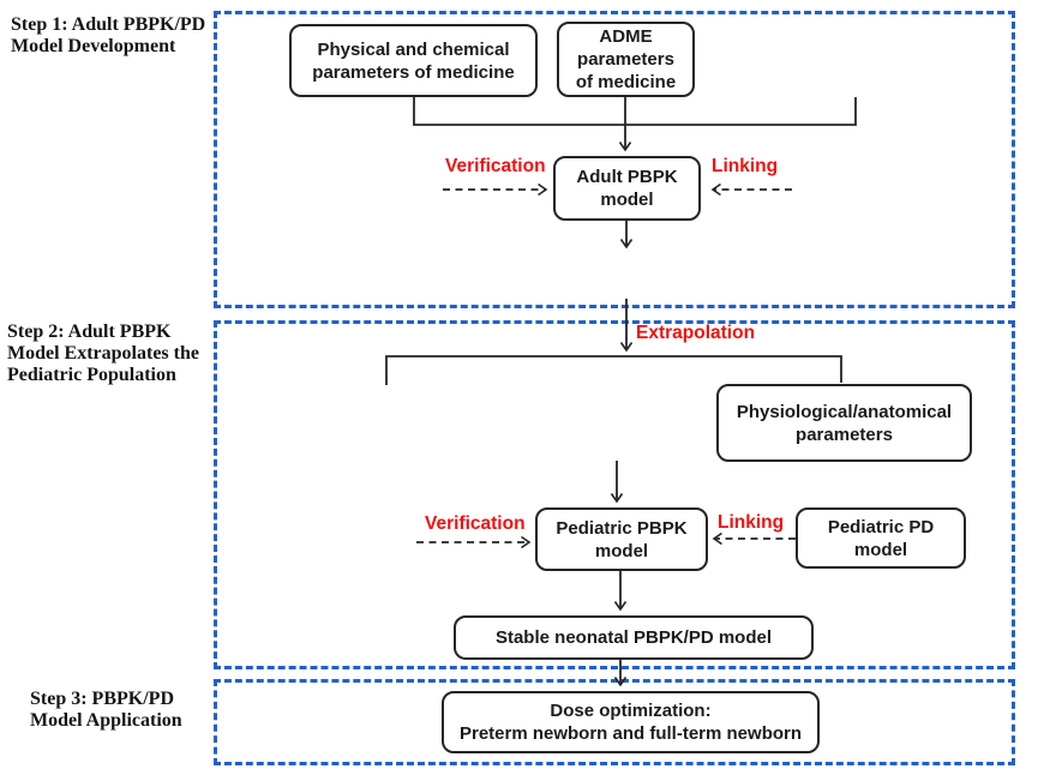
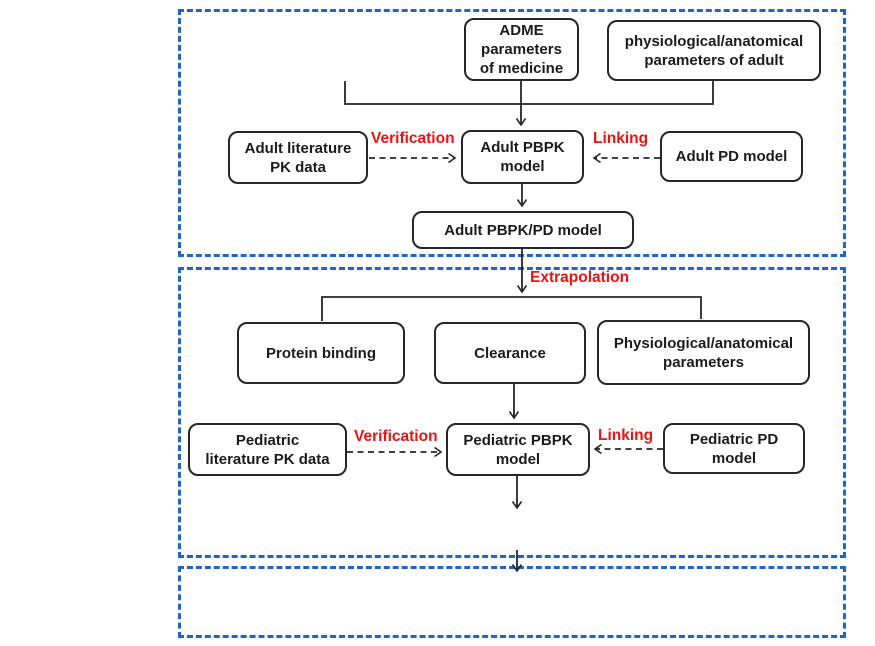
- Step 1: Adult PBPK/PD
- Model Development
- Step 2: Adult PBPK
- Model Extrapolates the
- Pediatric Population
- Step 3: PBPK/PD
- Model Application
- Physical and chemical
- parameters of medicine
  ADME
  parameters
  of medicine
+ physiological/anatomical
+ parameters of adult
+ Adult literature
+ PK data
  Adult PBPK
  model
+ Adult PD model
+ Adult PBPK/PD model
+ Protein binding
+ Clearance
  Physiological/anatomical
  parameters
+ Pediatric
+ literature PK data
  Pediatric PBPK
  model
  Pediatric PD
  model
- Stable neonatal PBPK/PD model
- Dose optimization:
- Preterm newborn and full-term newborn
  Verification
  Linking
  Extrapolation
  Verification
  Linking
